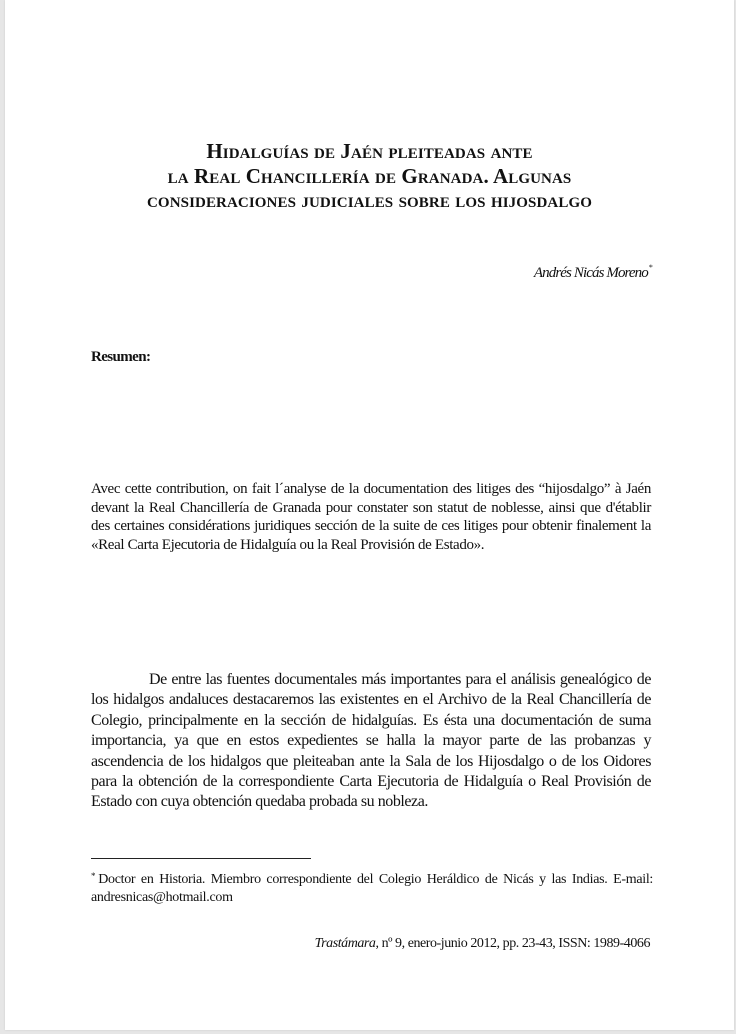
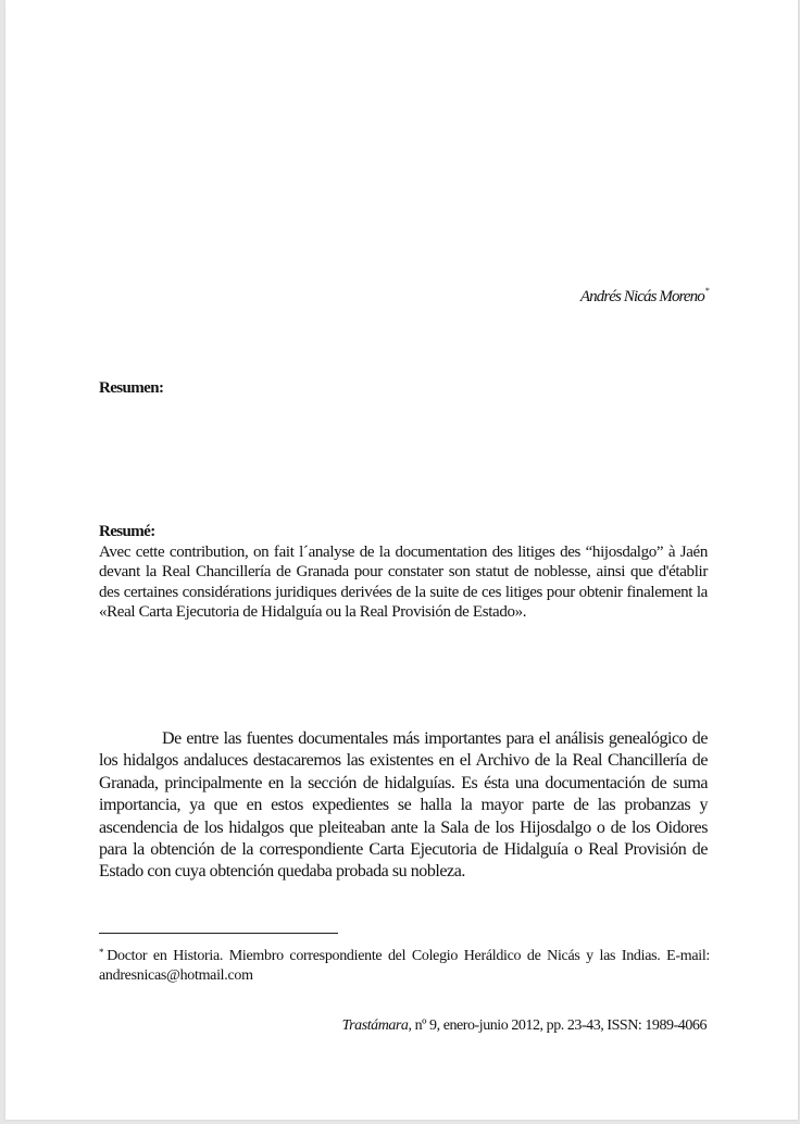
- Hidalguías de Jaén pleiteadas ante
- la Real Chancillería de Granada. Algunas
- consideraciones judiciales sobre los hijosdalgo
  Andrés Nicás Moreno*
  Resumen:
+ Resumé:
- Avec cette contribution, on fait l´analyse de la documentation des litiges des “hijosdalgo” à Jaén devant la Real Chancillería de Granada pour constater son statut de noblesse, ainsi que d'établir des certaines considérations juridiques sección de la suite de ces litiges pour obtenir finalement la «Real Carta Ejecutoria de Hidalguía ou la Real Provisión de Estado».
+ Avec cette contribution, on fait l´analyse de la documentation des litiges des “hijosdalgo” à Jaén devant la Real Chancillería de Granada pour constater son statut de noblesse, ainsi que d'établir des certaines considérations juridiques derivées de la suite de ces litiges pour obtenir finalement la «Real Carta Ejecutoria de Hidalguía ou la Real Provisión de Estado».
- De entre las fuentes documentales más importantes para el análisis genealógico de los hidalgos andaluces destacaremos las existentes en el Archivo de la Real Chancillería de Colegio, principalmente en la sección de hidalguías. Es ésta una documentación de suma importancia, ya que en estos expedientes se halla la mayor parte de las probanzas y ascendencia de los hidalgos que pleiteaban ante la Sala de los Hijosdalgo o de los Oidores para la obtención de la correspondiente Carta Ejecutoria de Hidalguía o Real Provisión de Estado con cuya obtención quedaba probada su nobleza.
+ De entre las fuentes documentales más importantes para el análisis genealógico de los hidalgos andaluces destacaremos las existentes en el Archivo de la Real Chancillería de Granada, principalmente en la sección de hidalguías. Es ésta una documentación de suma importancia, ya que en estos expedientes se halla la mayor parte de las probanzas y ascendencia de los hidalgos que pleiteaban ante la Sala de los Hijosdalgo o de los Oidores para la obtención de la correspondiente Carta Ejecutoria de Hidalguía o Real Provisión de Estado con cuya obtención quedaba probada su nobleza.
  * Doctor en Historia. Miembro correspondiente del Colegio Heráldico de Nicás y las Indias. E-mail: andresnicas@hotmail.com
  Trastámara, nº 9, enero-junio 2012, pp. 23-43, ISSN: 1989-4066
